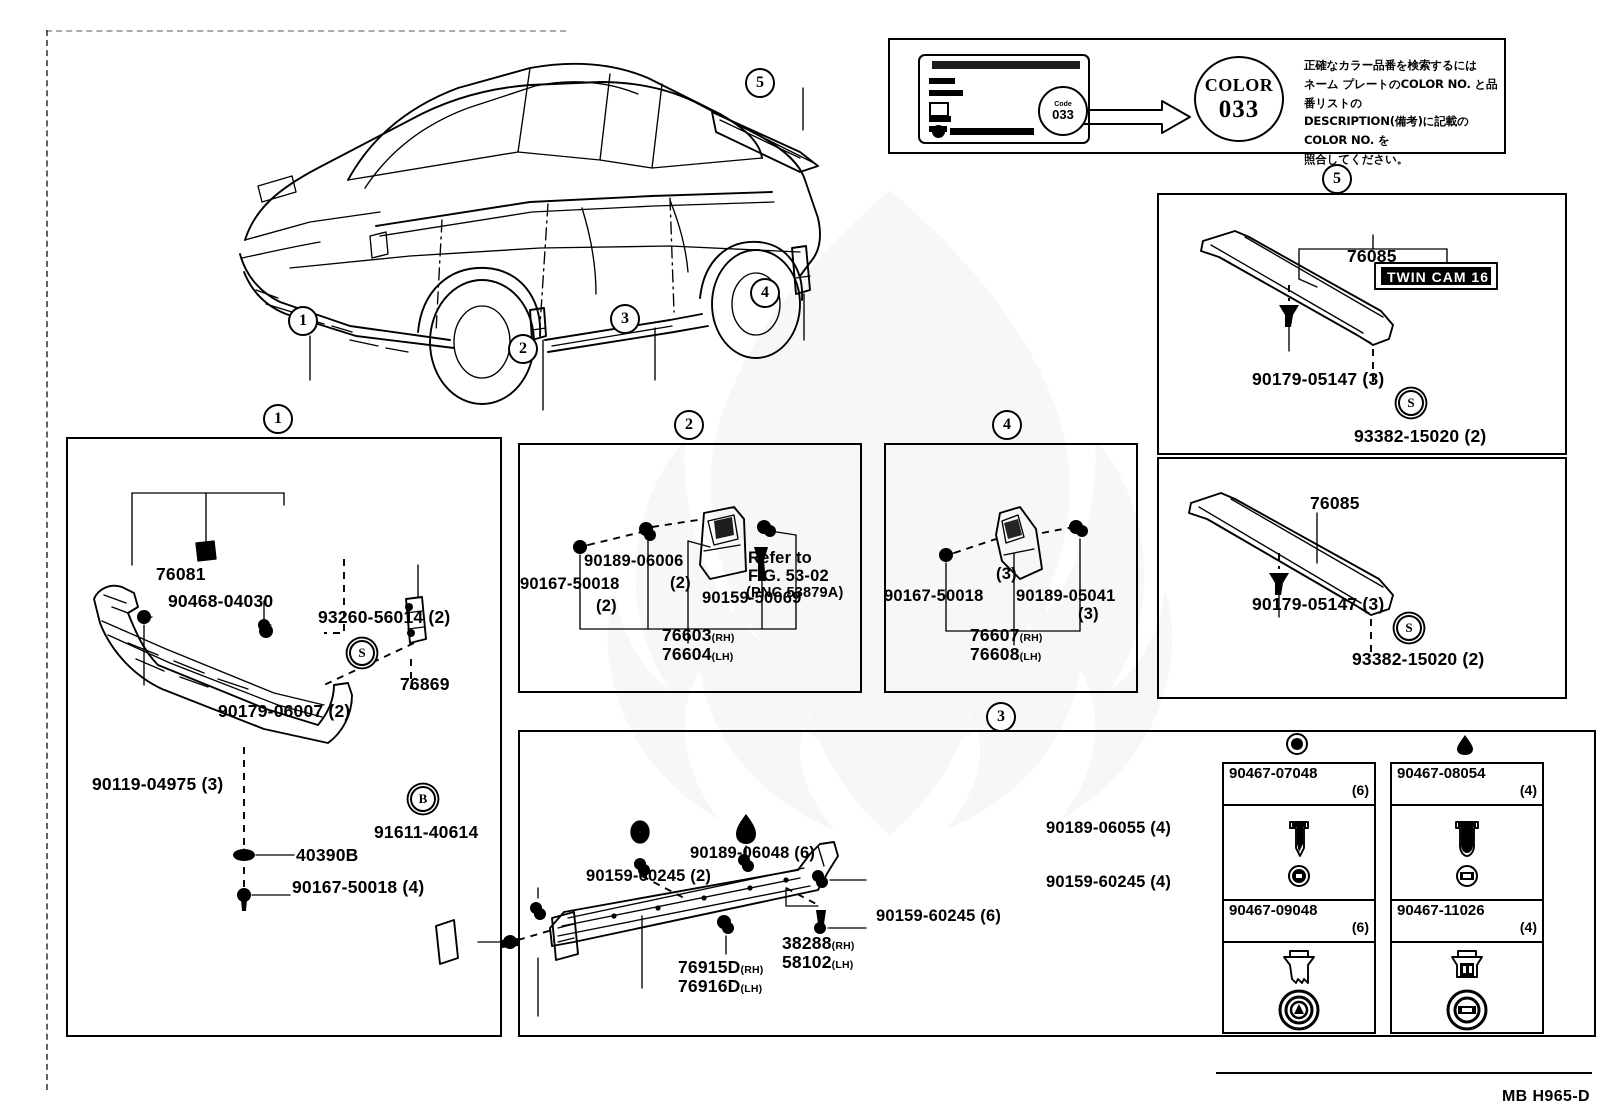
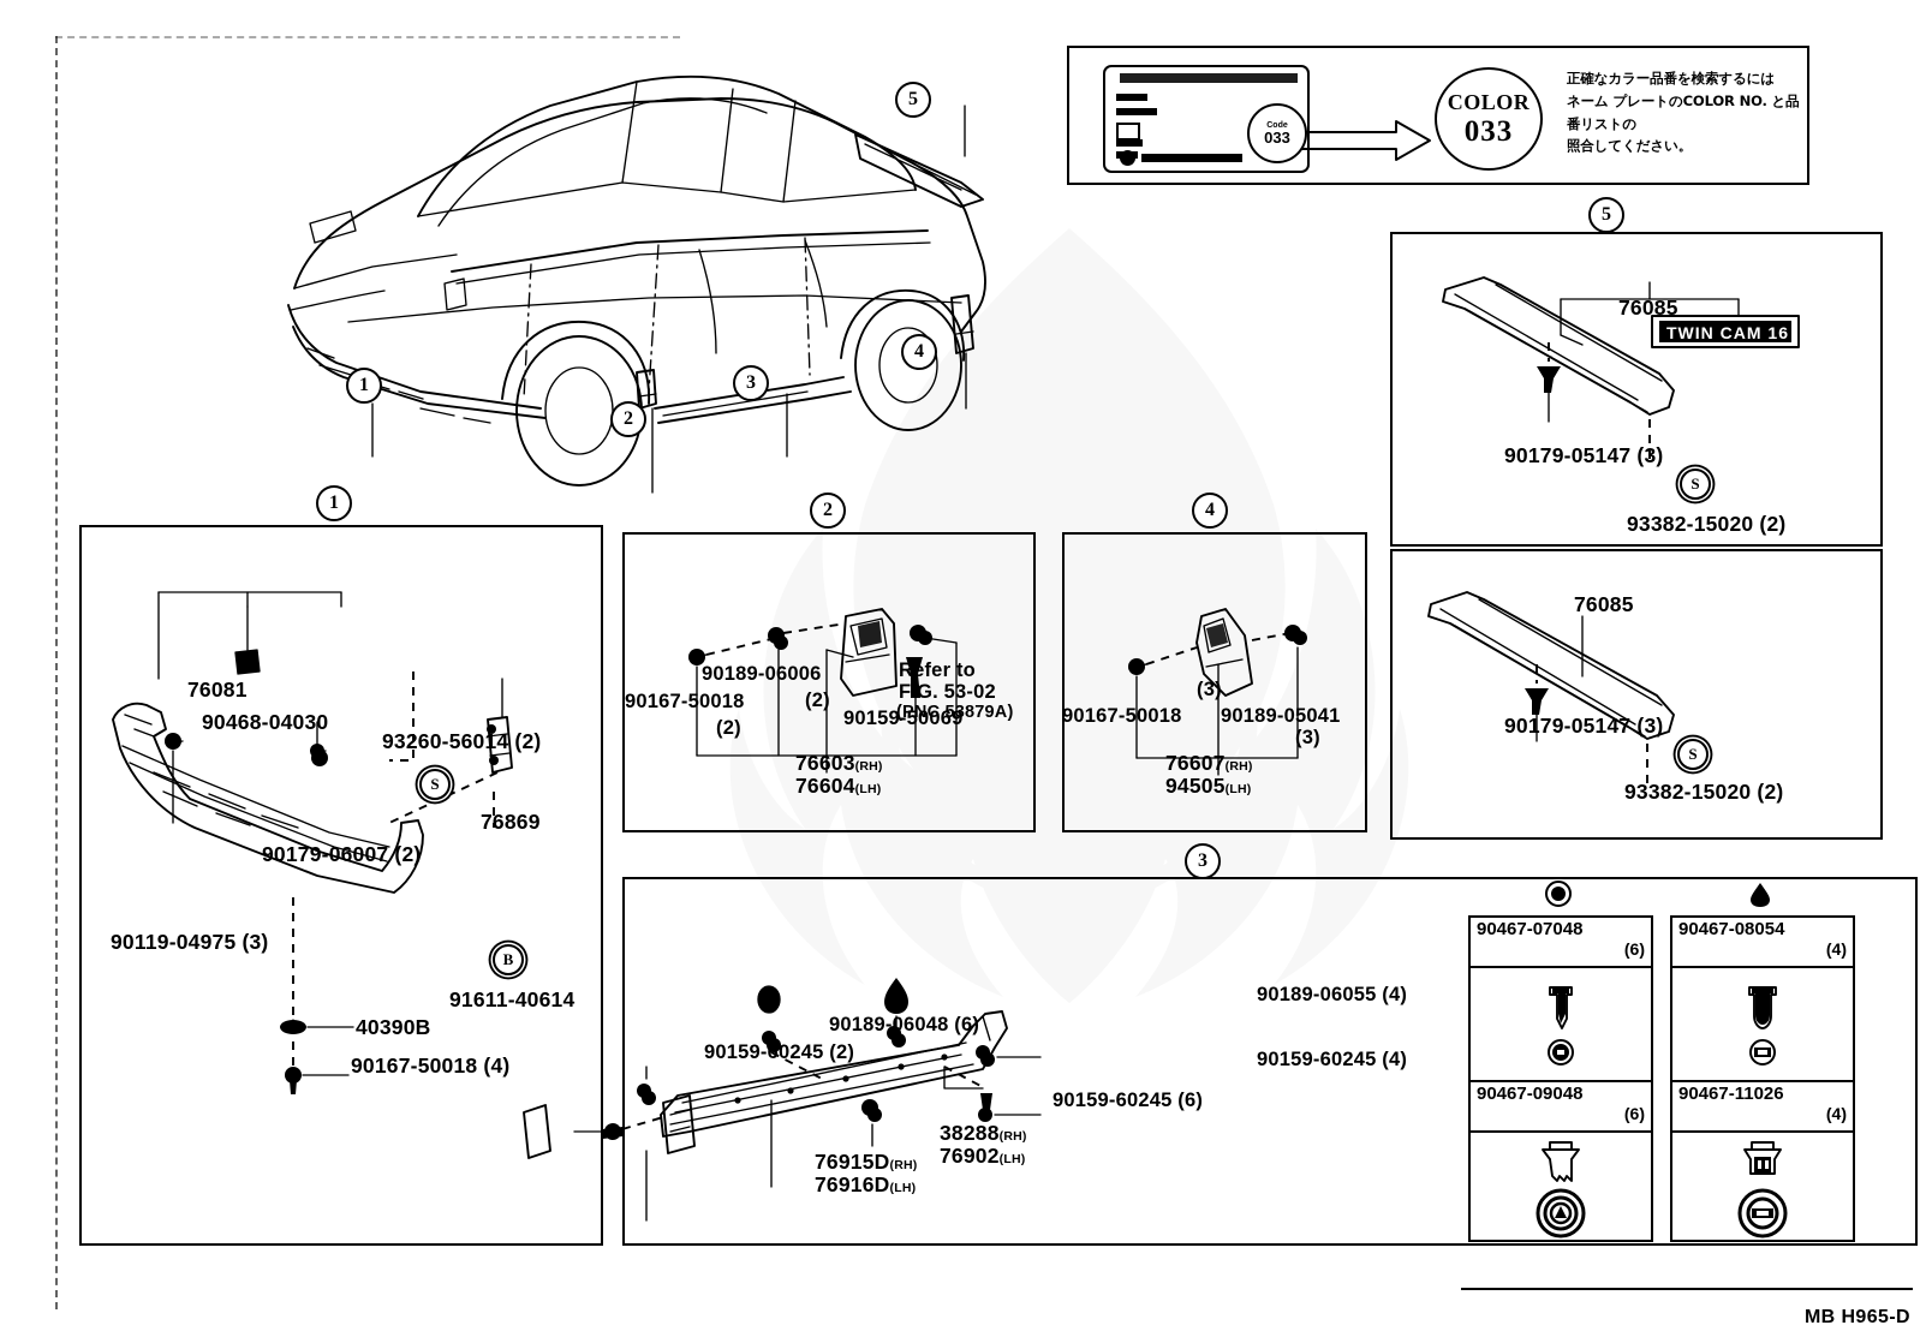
  1
  2
  3
  4
  5
  033
  COLOR
  033
  正確なカラー品番を検索するには
  ネーム プレートのCOLOR NO. と品番リストの
- DESCRIPTION(備考)に記載のCOLOR NO. を
  照合してください。
  1
  76081
  90468-04030
  93260-56014 (2)
  90179-06007 (2)
  76869
  90119-04975 (3)
  91611-40614
  40390B
  90167-50018 (4)
  S
  B
  2
  90167-50018
  (2)
  90189-06006
  (2)
  90159-50069
  Refer to
  FIG. 53-02
  (PNC 53879A)
  76603(RH)
  76604(LH)
  4
  90167-50018
  (3)
  90189-05041
  (3)
  76607(RH)
- 76608(LH)
+ 94505(LH)
  5
  76085
  TWIN CAM 16
  90179-05147 (3)
  93382-15020 (2)
  S
  76085
  90179-05147 (3)
  93382-15020 (2)
  S
  3
  90159-60245 (2)
  90189-06048 (6)
  90189-06055 (4)
  90159-60245 (4)
  90159-60245 (6)
  38288(RH)
- 58102(LH)
+ 76902(LH)
  76915D(RH)
  76916D(LH)
  90467-07048
  (6)
  90467-09048
  (6)
  90467-08054
  (4)
  90467-11026
  (4)
  MB H965-D
